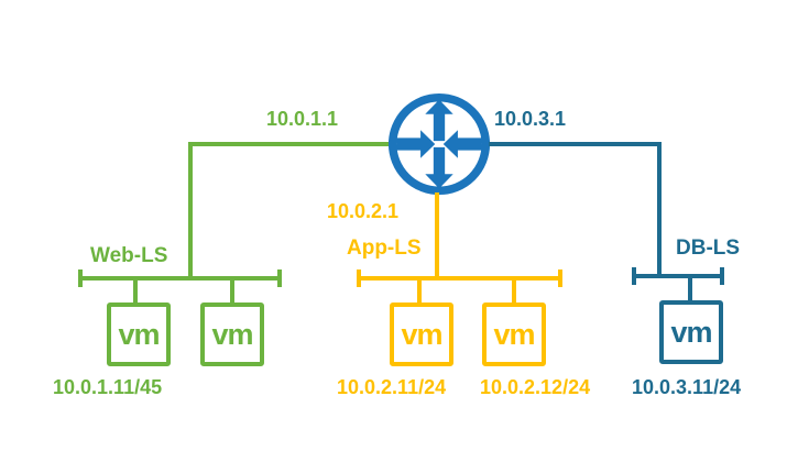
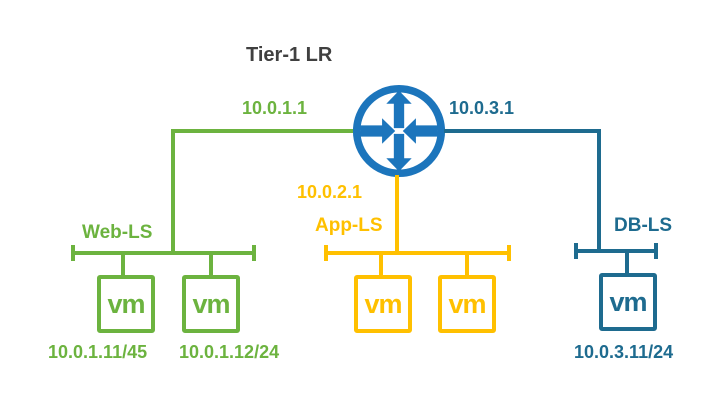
+ Tier-1 LR
  10.0.1.1
  Web-LS
  vm
  vm
  10.0.1.11/45
+ 10.0.1.12/24
  10.0.2.1
  App-LS
  vm
  vm
- 10.0.2.11/24
- 10.0.2.12/24
  10.0.3.1
  DB-LS
  vm
  10.0.3.11/24
